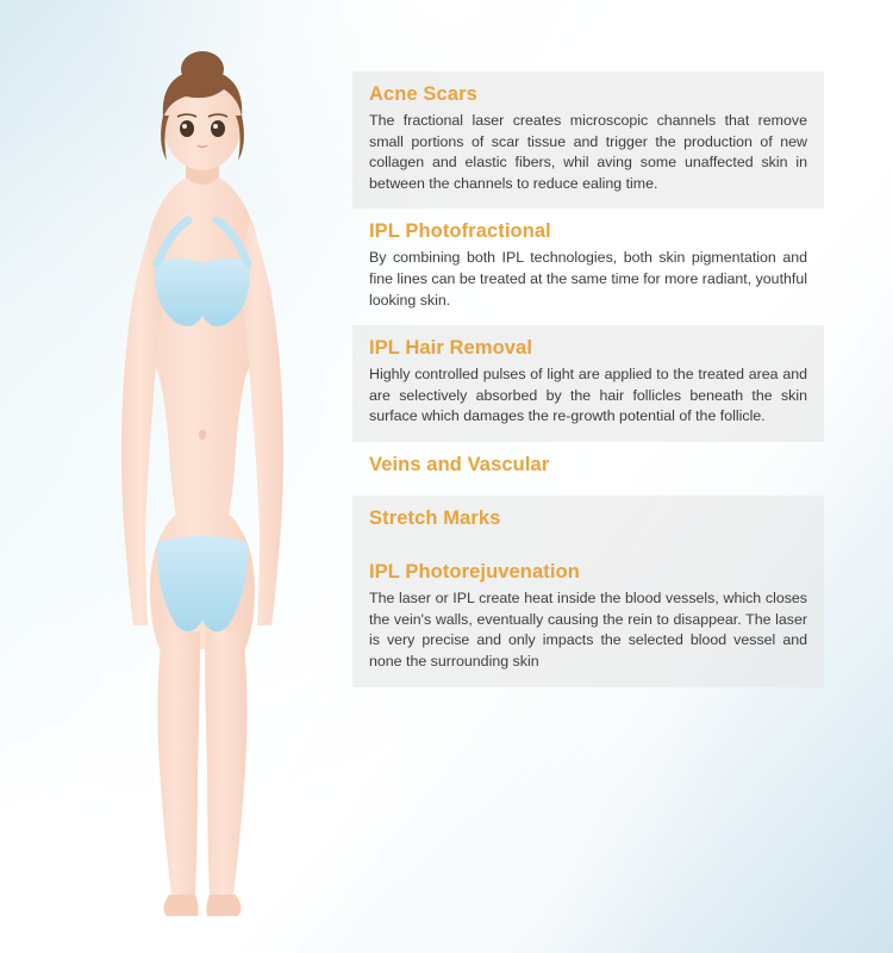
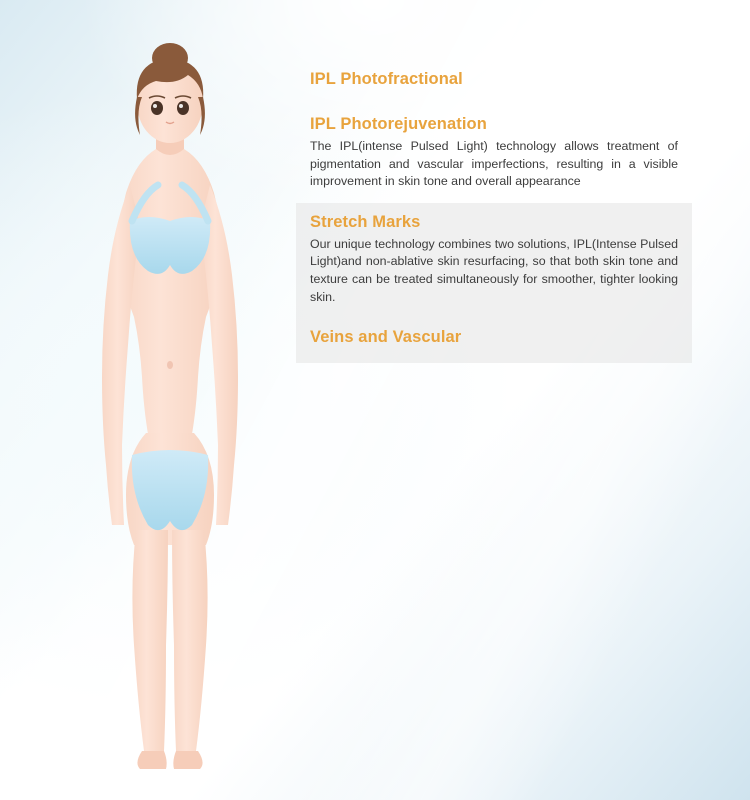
- Acne Scars
- The fractional laser creates microscopic channels that remove small portions of scar tissue and trigger the production of new collagen and elastic fibers, whil aving some unaffected skin in between the channels to reduce ealing time.
  IPL Photofractional
- By combining both IPL technologies, both skin pigmentation and fine lines can be treated at the same time for more radiant, youthful looking skin.
- IPL Hair Removal
- Highly controlled pulses of light are applied to the treated area and are selectively absorbed by the hair follicles beneath the skin surface which damages the re-growth potential of the follicle.
- Veins and Vascular
+ IPL Photorejuvenation
+ The IPL(intense Pulsed Light) technology allows treatment of pigmentation and vascular imperfections, resulting in a visible improvement in skin tone and overall appearance
  Stretch Marks
+ Our unique technology combines two solutions, IPL(Intense Pulsed Light)and non-ablative skin resurfacing, so that both skin tone and texture can be treated simultaneously for smoother, tighter looking skin.
- IPL Photorejuvenation
+ Veins and Vascular
- The laser or IPL create heat inside the blood vessels, which closes the vein's walls, eventually causing the rein to disappear. The laser is very precise and only impacts the selected blood vessel and none the surrounding skin
